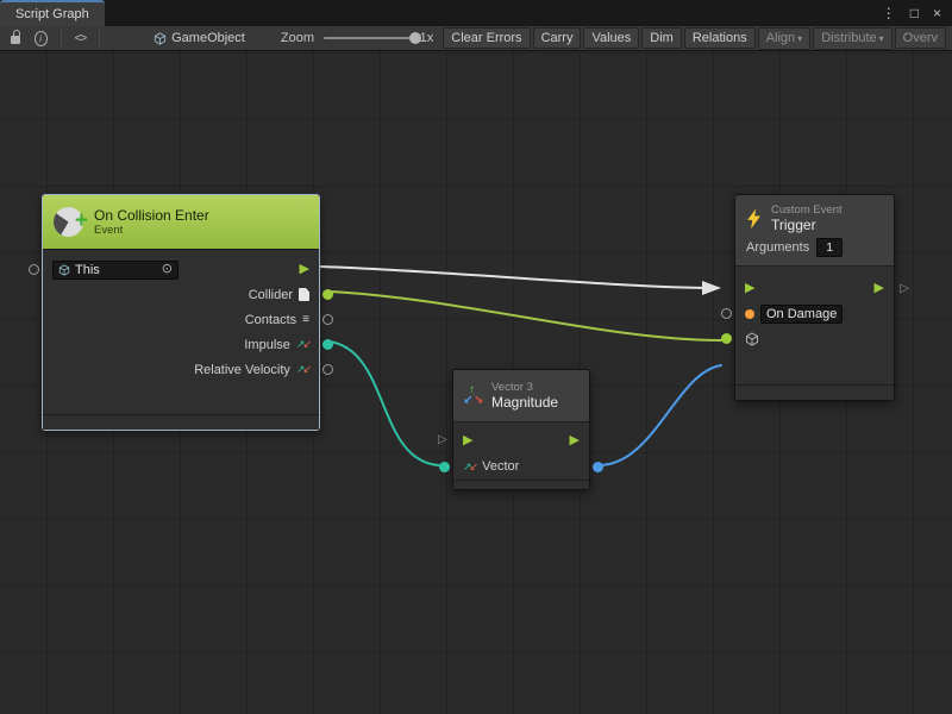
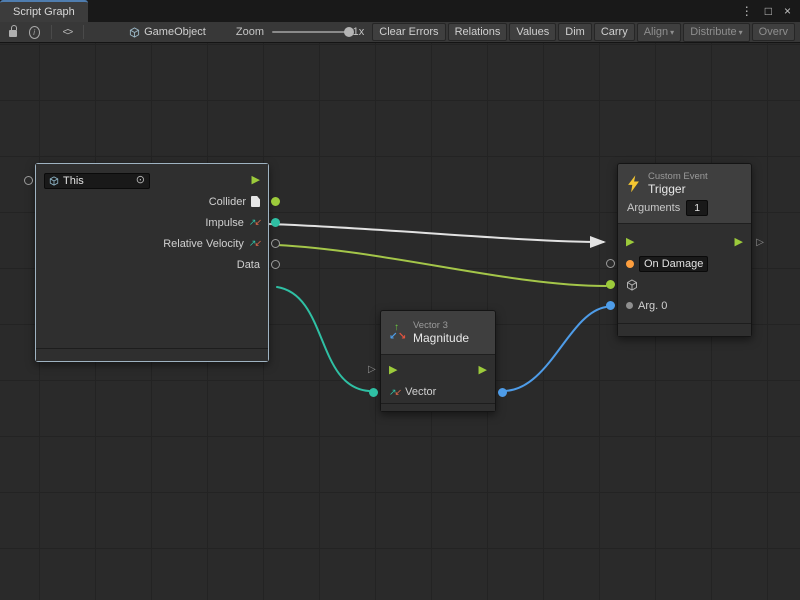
  Script Graph
  ⋮
  □
  ×
  i
  <>
  GameObject
  Zoom
  1x
  Clear Errors
- Carry
+ Relations
  Values
  Dim
- Relations
+ Carry
  Align ▾
  Distribute ▾
  Overv
- +
- On Collision Enter
- Event
  This
  ⊙
  ▶
  Collider
- Contacts
- ≡
  Impulse
  ↗↙
  Relative Velocity
  ↗↙
+ Data
  ↑
  ↙
  ↘
  Vector 3
  Magnitude
  ▷
  ▶
  ▶
  ↗↙
  Vector
  Custom Event
  Trigger
  Arguments
  1
  ▶
  ▶
  ▷
  On Damage
+ Arg. 0
